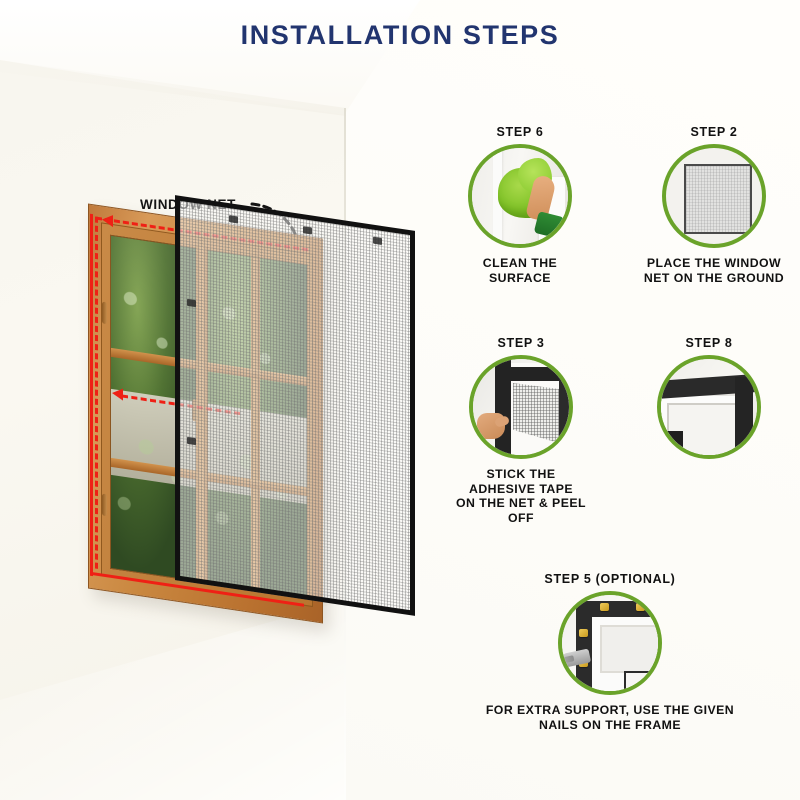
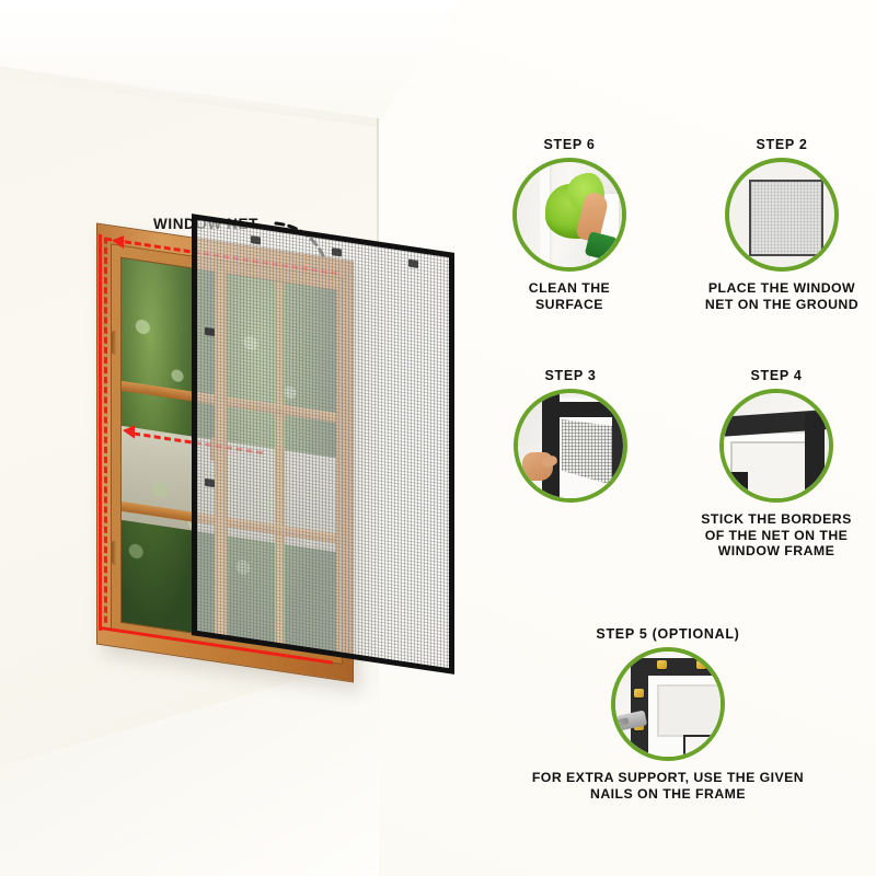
- INSTALLATION STEPS
  STEP 6
  CLEAN THE
  SURFACE
  STEP 2
  PLACE THE WINDOW
  NET ON THE GROUND
  STEP 3
- STICK THE
- ADHESIVE TAPE
- ON THE NET & PEEL OFF
- STEP 8
+ STEP 4
+ STICK THE BORDERS
+ OF THE NET ON THE
+ WINDOW FRAME
  STEP 5 (OPTIONAL)
  FOR EXTRA SUPPORT, USE THE GIVEN
  NAILS ON THE FRAME
